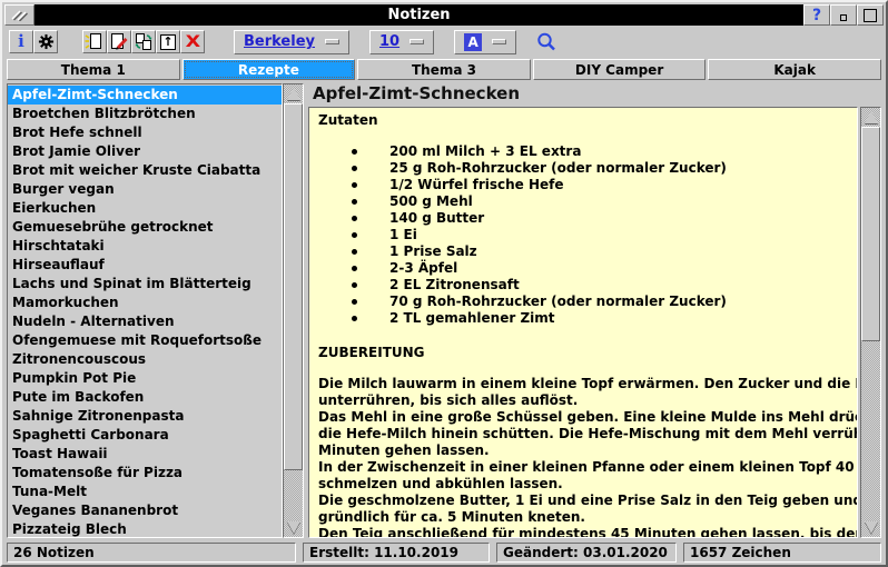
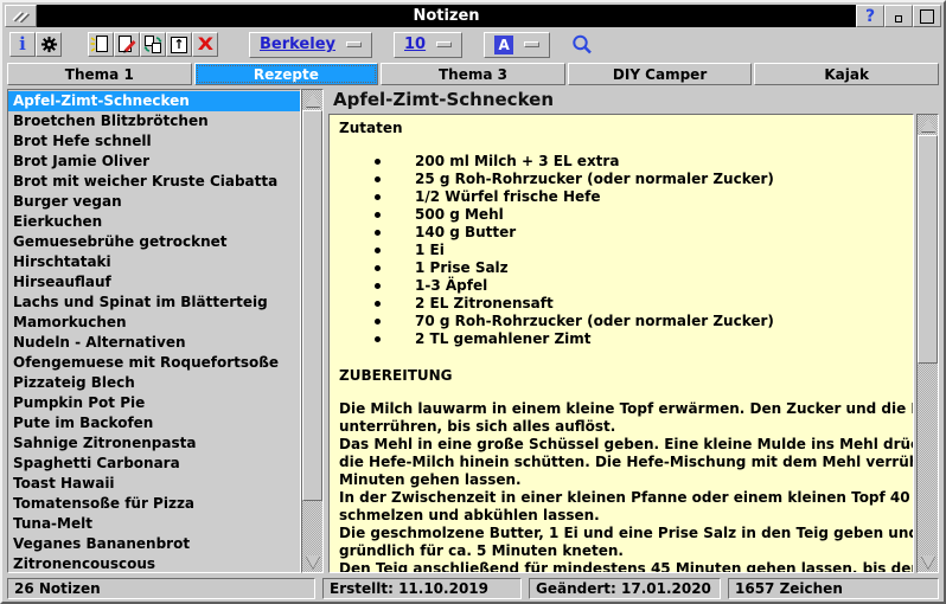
  Notizen
  ?
  i
  ↑
  X
  Berkeley
  10
  A
  Thema 1
  Rezepte
  Thema 3
  DIY Camper
  Kajak
  Apfel-Zimt-Schnecken
  Broetchen Blitzbrötchen
  Brot Hefe schnell
  Brot Jamie Oliver
  Brot mit weicher Kruste Ciabatta
  Burger vegan
  Eierkuchen
  Gemuesebrühe getrocknet
  Hirschtataki
  Hirseauflauf
  Lachs und Spinat im Blätterteig
  Mamorkuchen
  Nudeln - Alternativen
  Ofengemuese mit Roquefortsoße
- Zitronencouscous
+ Pizzateig Blech
  Pumpkin Pot Pie
  Pute im Backofen
  Sahnige Zitronenpasta
  Spaghetti Carbonara
  Toast Hawaii
  Tomatensoße für Pizza
  Tuna-Melt
  Veganes Bananenbrot
- Pizzateig Blech
+ Zitronencouscous
  Apfel-Zimt-Schnecken
  Zutaten
  200 ml Milch + 3 EL extra
  25 g Roh-Rohrzucker (oder normaler Zucker)
  1/2 Würfel frische Hefe
  500 g Mehl
  140 g Butter
  1 Ei
  1 Prise Salz
- 2-3 Äpfel
+ 1-3 Äpfel
  2 EL Zitronensaft
  70 g Roh-Rohrzucker (oder normaler Zucker)
  2 TL gemahlener Zimt
  ZUBEREITUNG
  Die Milch lauwarm in einem kleine Topf erwärmen. Den Zucker und die
  unterrühren, bis sich alles auflöst.
  Das Mehl in eine große Schüssel geben. Eine kleine Mulde ins Mehl drü
  die Hefe-Milch hinein schütten. Die Hefe-Mischung mit dem Mehl verrü
  Minuten gehen lassen.
  In der Zwischenzeit in einer kleinen Pfanne oder einem kleinen Topf 40
  schmelzen und abkühlen lassen.
  Die geschmolzene Butter, 1 Ei und eine Prise Salz in den Teig geben un
  gründlich für ca. 5 Minuten kneten.
  Den Teig anschließend für mindestens 45 Minuten gehen lassen, bis de
  26 Notizen
  Erstellt: 11.10.2019
- Geändert: 03.01.2020
+ Geändert: 17.01.2020
  1657 Zeichen
